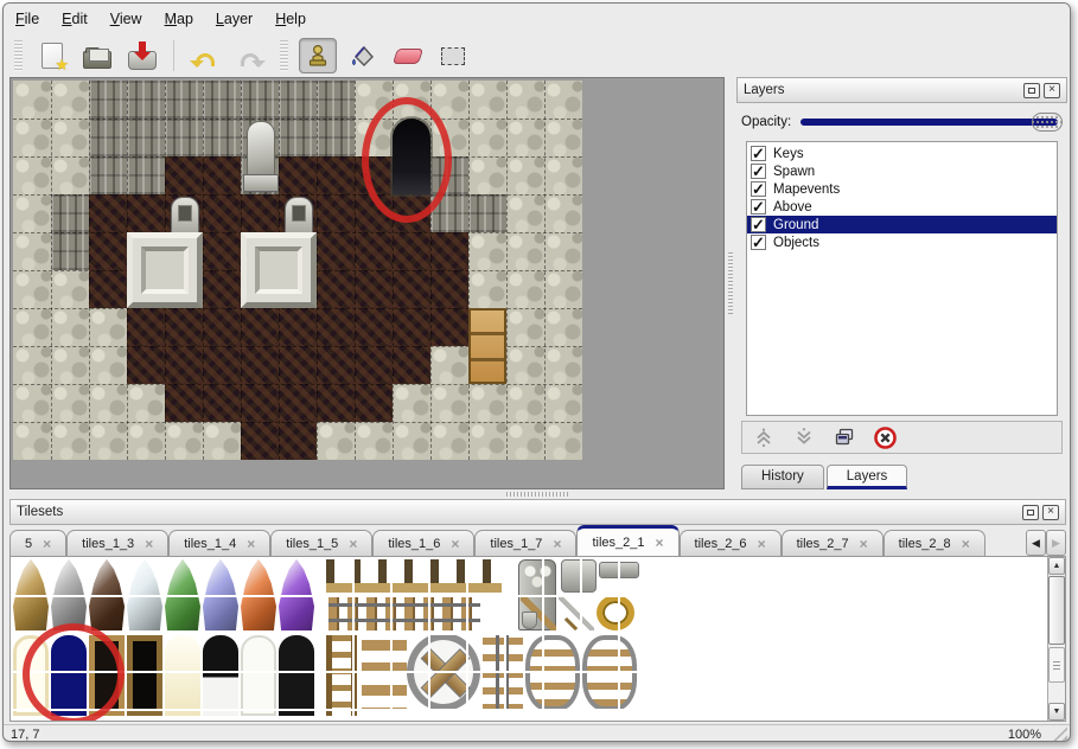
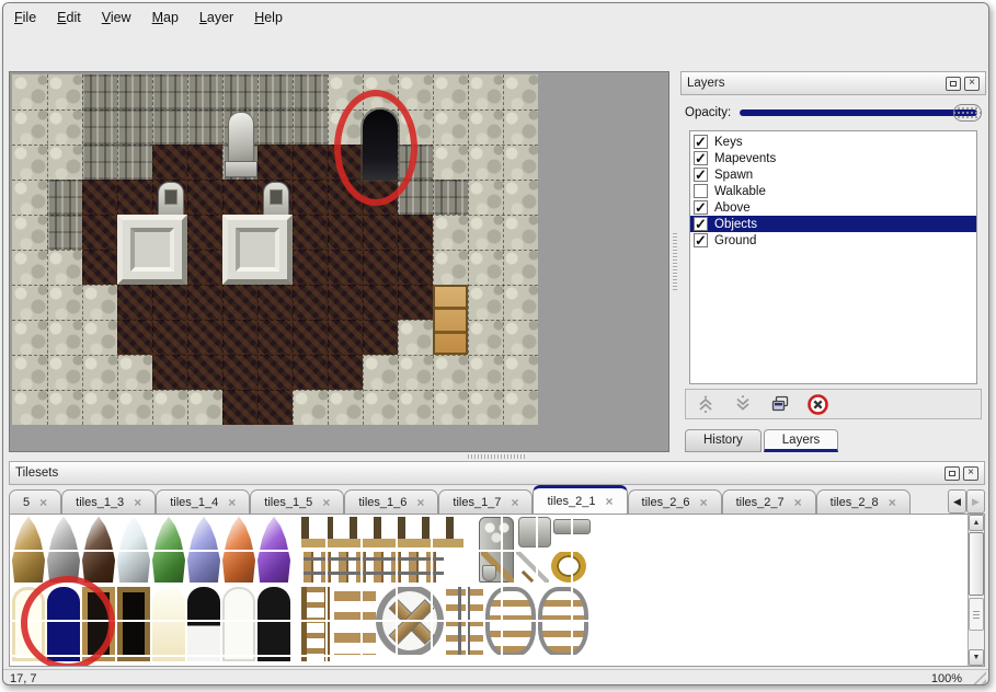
  File
  Edit
  View
  Map
  Layer
  Help
- ★
  Layers
  ×
  Opacity:
  ✓
  Keys
  ✓
- Spawn
+ Mapevents
  ✓
- Mapevents
+ Spawn
+ Walkable
  ✓
  Above
  ✓
- Ground
+ Objects
  ✓
- Objects
+ Ground
  History
  Layers
  Tilesets
  ×
  5
  ×
  tiles_1_3
  ×
  tiles_1_4
  ×
  tiles_1_5
  ×
  tiles_1_6
  ×
  tiles_1_7
  ×
  tiles_2_1
  ×
  tiles_2_6
  ×
  tiles_2_7
  ×
  tiles_2_8
  ×
  ◀
  ▶
  17, 7
  100%
